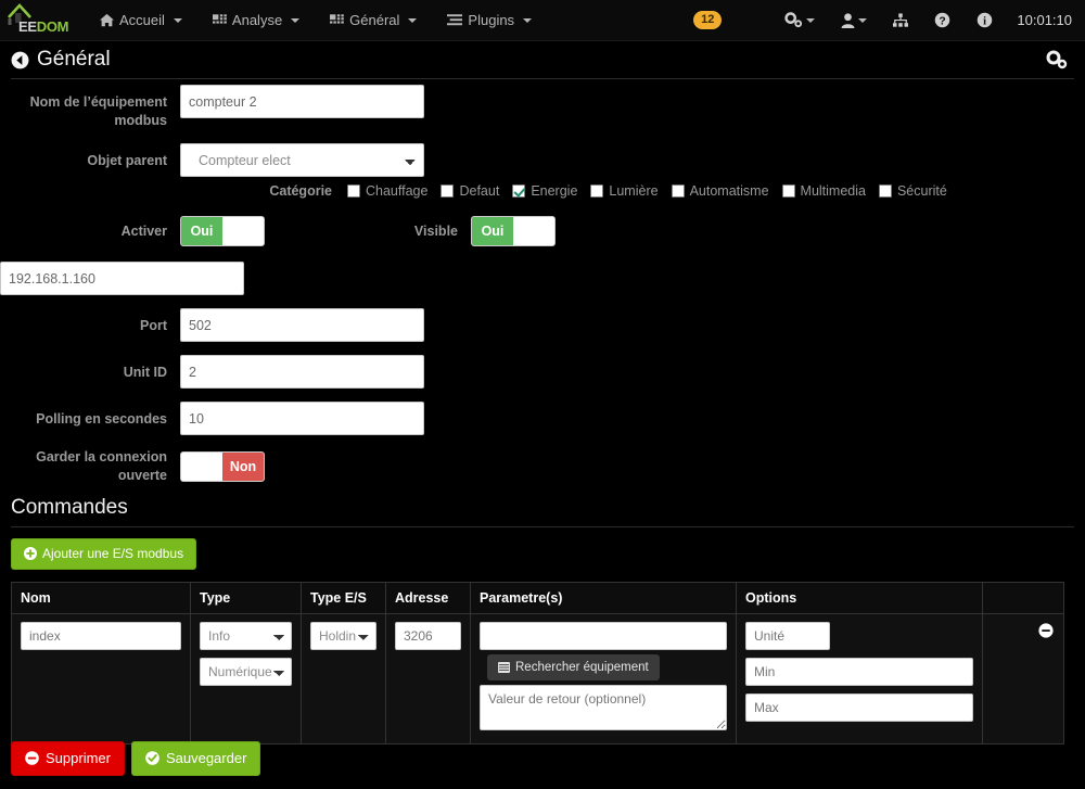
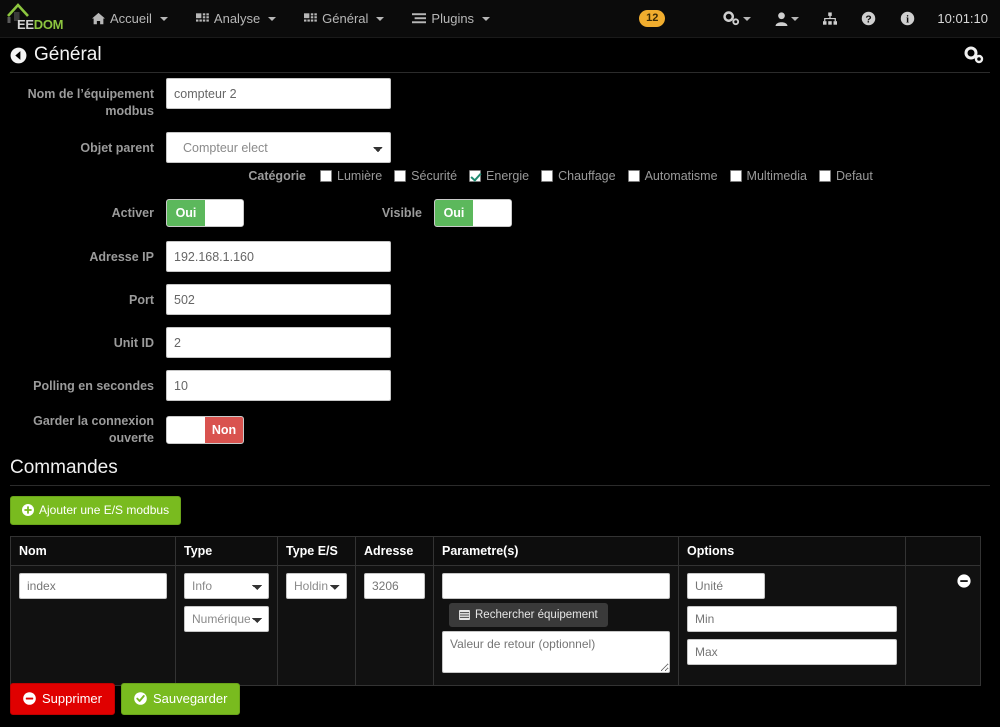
  EEDOM
  Accueil
  Analyse
  Général
  Plugins
  12
  ?
  i
  10:01:10
  Général
  Nom de l’équipement modbus
  compteur 2
  Objet parent
  Compteur elect
  Catégorie
- Chauffage
+ Lumière
- Defaut
+ Sécurité
  Energie
- Lumière
+ Chauffage
  Automatisme
  Multimedia
- Sécurité
+ Defaut
  Activer
  Oui
  Visible
  Oui
+ Adresse IP
  192.168.1.160
  Port
  502
  Unit ID
  2
  Polling en secondes
  10
  Garder la connexion ouverte
  Non
  Commandes
  Ajouter une E/S modbus
  Nom	Type	Type E/S	Adresse	Parametre(s)	Options
  index	Info Numérique	Holdin	3206	Rechercher équipement Valeur de retour (optionnel)	Unité Min Max
  Supprimer
  Sauvegarder
